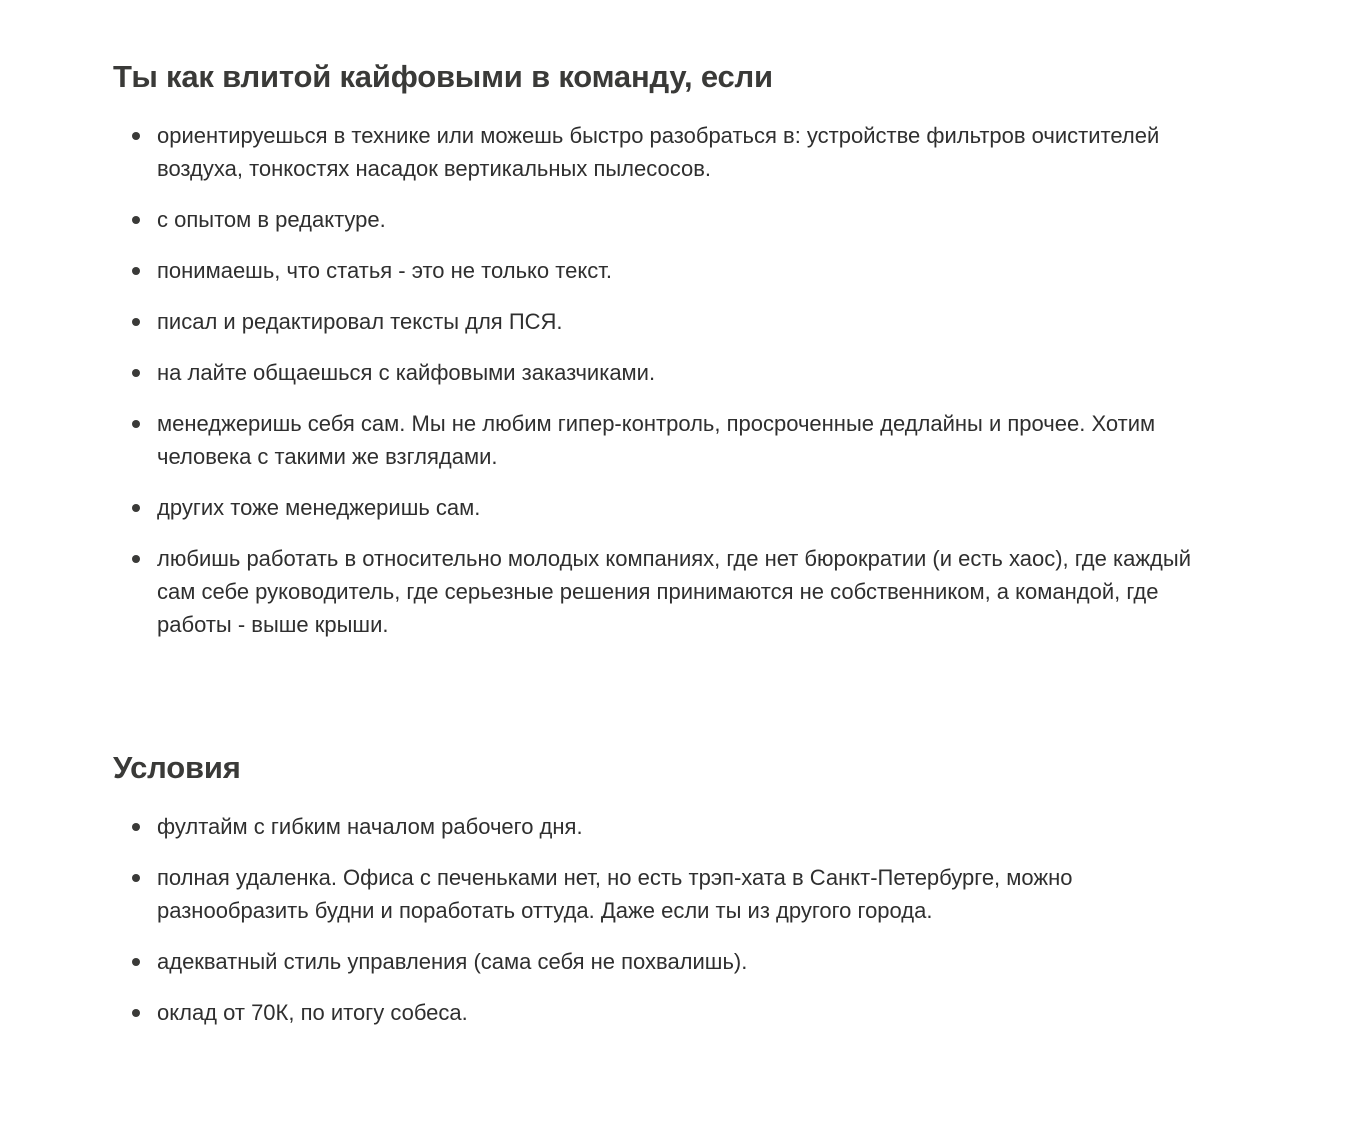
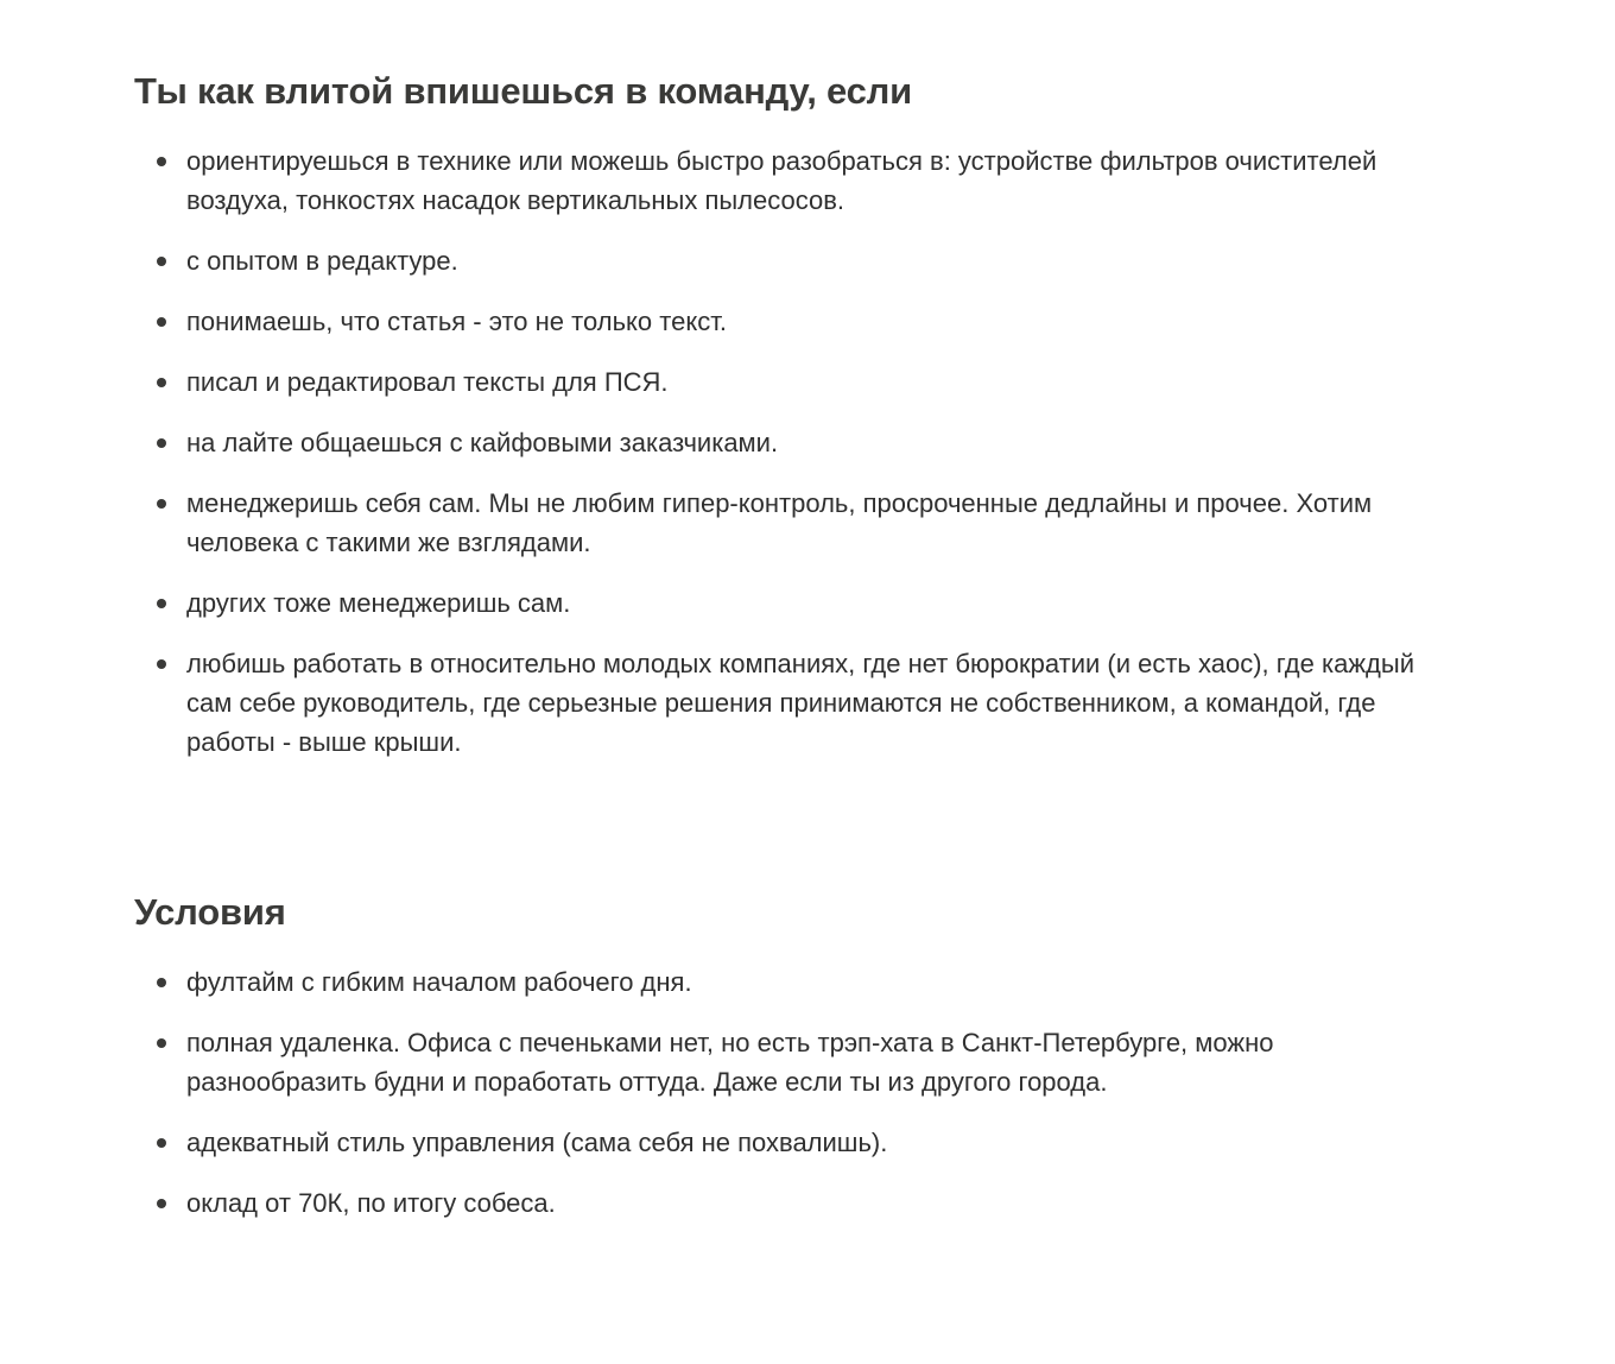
- Ты как влитой кайфовыми в команду, если
+ Ты как влитой впишешься в команду, если
  ориентируешься в технике или можешь быстро разобраться в: устройстве фильтров очистителей воздуха, тонкостях насадок вертикальных пылесосов.
  с опытом в редактуре.
  понимаешь, что статья - это не только текст.
  писал и редактировал тексты для ПСЯ.
  на лайте общаешься с кайфовыми заказчиками.
  менеджеришь себя сам. Мы не любим гипер-контроль, просроченные дедлайны и прочее. Хотим человека с такими же взглядами.
  других тоже менеджеришь сам.
  любишь работать в относительно молодых компаниях, где нет бюрократии (и есть хаос), где каждый сам себе руководитель, где серьезные решения принимаются не собственником, а командой, где работы - выше крыши.
  Условия
  фултайм с гибким началом рабочего дня.
  полная удаленка. Офиса с печеньками нет, но есть трэп-хата в Санкт-Петербурге, можно разнообразить будни и поработать оттуда. Даже если ты из другого города.
  адекватный стиль управления (сама себя не похвалишь).
  оклад от 70К, по итогу собеса.
